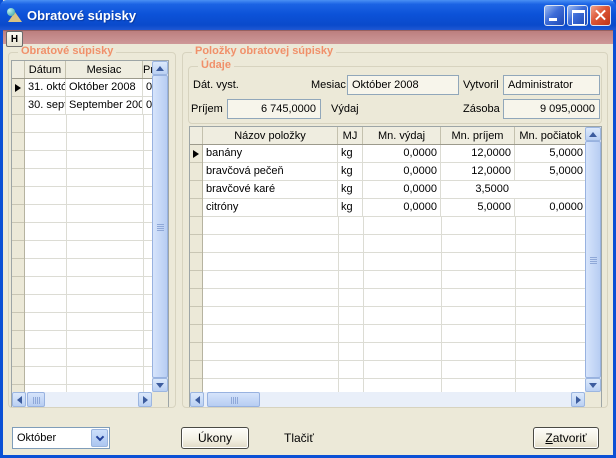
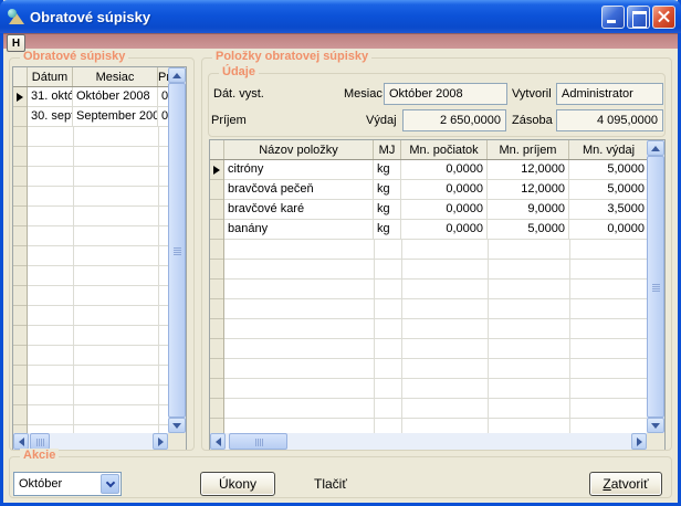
  Obratové súpisky
  H
  Obratové súpisky
  Dátum
  Mesiac
  31. októ
  Október 2008
  0
  30. sept
  September 200
  0
  Položky obratovej súpisky
  Údaje
  Dát. vyst.
  Mesiac
  Október 2008
  Vytvoril
  Administrator
  Príjem
- 6 745,0000
  Výdaj
+ 2 650,0000
  Zásoba
- 9 095,0000
+ 4 095,0000
  Názov položky
  MJ
- Mn. výdaj
+ Mn. počiatok
  Mn. príjem
- Mn. počiatok
+ Mn. výdaj
- banány
+ citróny
  kg
  0,0000
  12,0000
  5,0000
  bravčová pečeň
  kg
  0,0000
  12,0000
  5,0000
  bravčové karé
  kg
  0,0000
+ 9,0000
  3,5000
- citróny
+ banány
  kg
  0,0000
  5,0000
  0,0000
+ Akcie
  Október
  Úkony
  Tlačiť
  Z
  atvoriť
